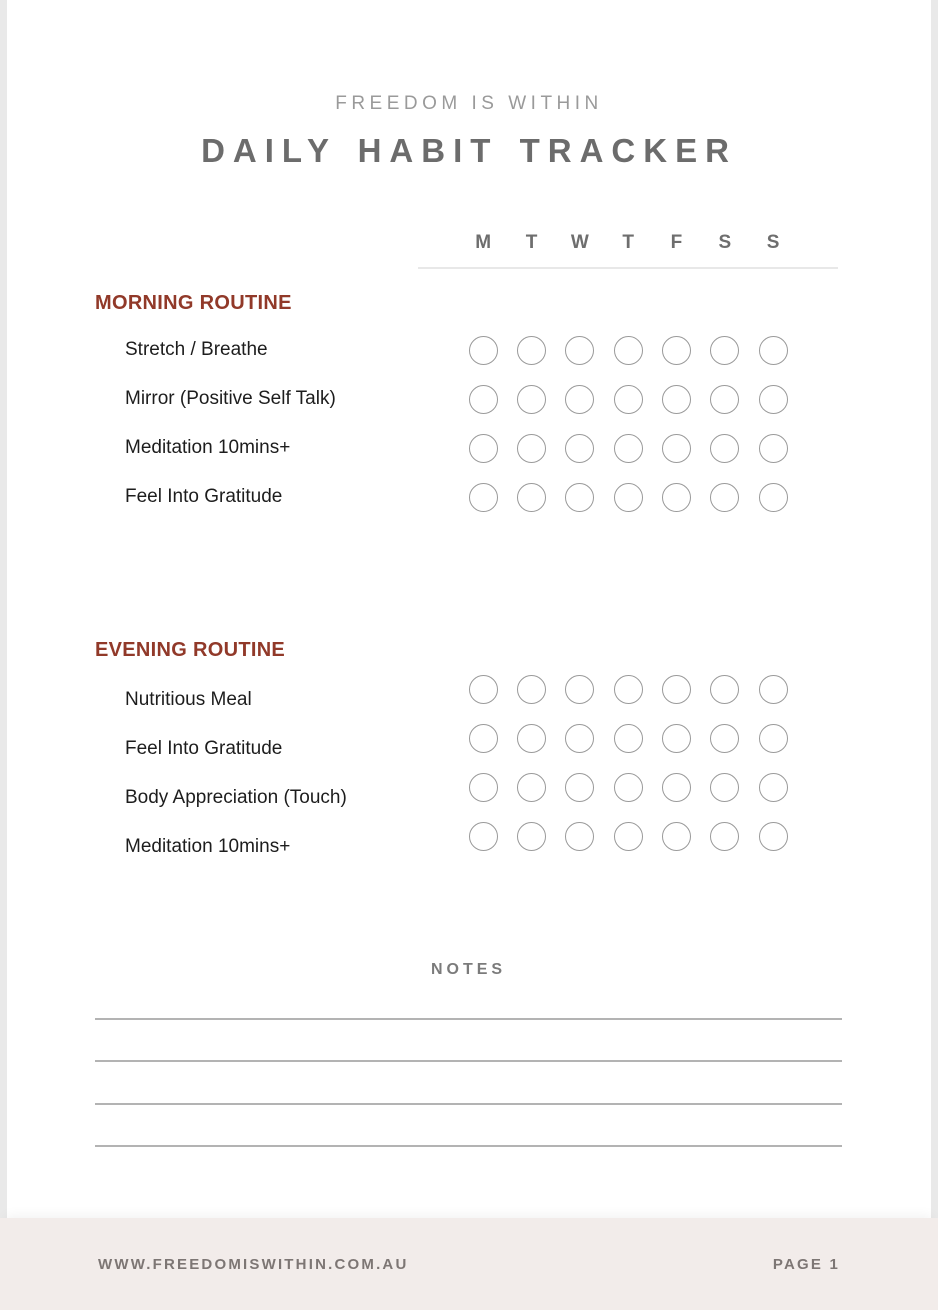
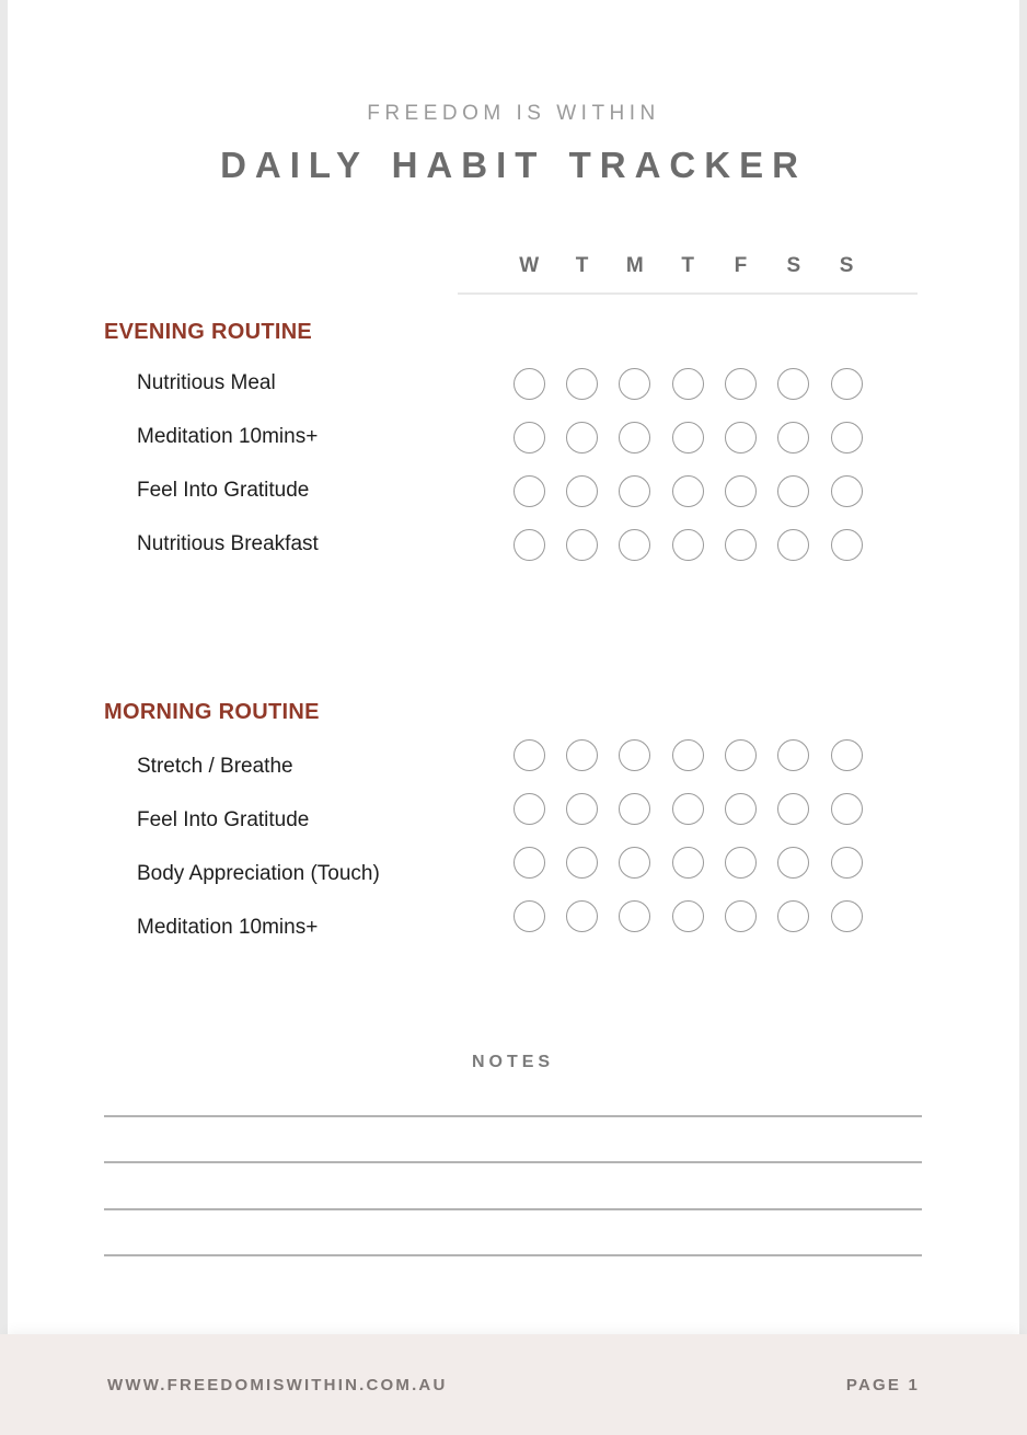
  FREEDOM IS WITHIN
  DAILY HABIT TRACKER
- M
+ W
  T
- W
+ M
  T
  F
  S
  S
- MORNING ROUTINE
+ EVENING ROUTINE
- Stretch / Breathe
+ Nutritious Meal
- Mirror (Positive Self Talk)
  Meditation 10mins+
  Feel Into Gratitude
+ Nutritious Breakfast
- EVENING ROUTINE
+ MORNING ROUTINE
- Nutritious Meal
+ Stretch / Breathe
  Feel Into Gratitude
  Body Appreciation (Touch)
  Meditation 10mins+
  NOTES
  WWW.FREEDOMISWITHIN.COM.AU
  PAGE 1
